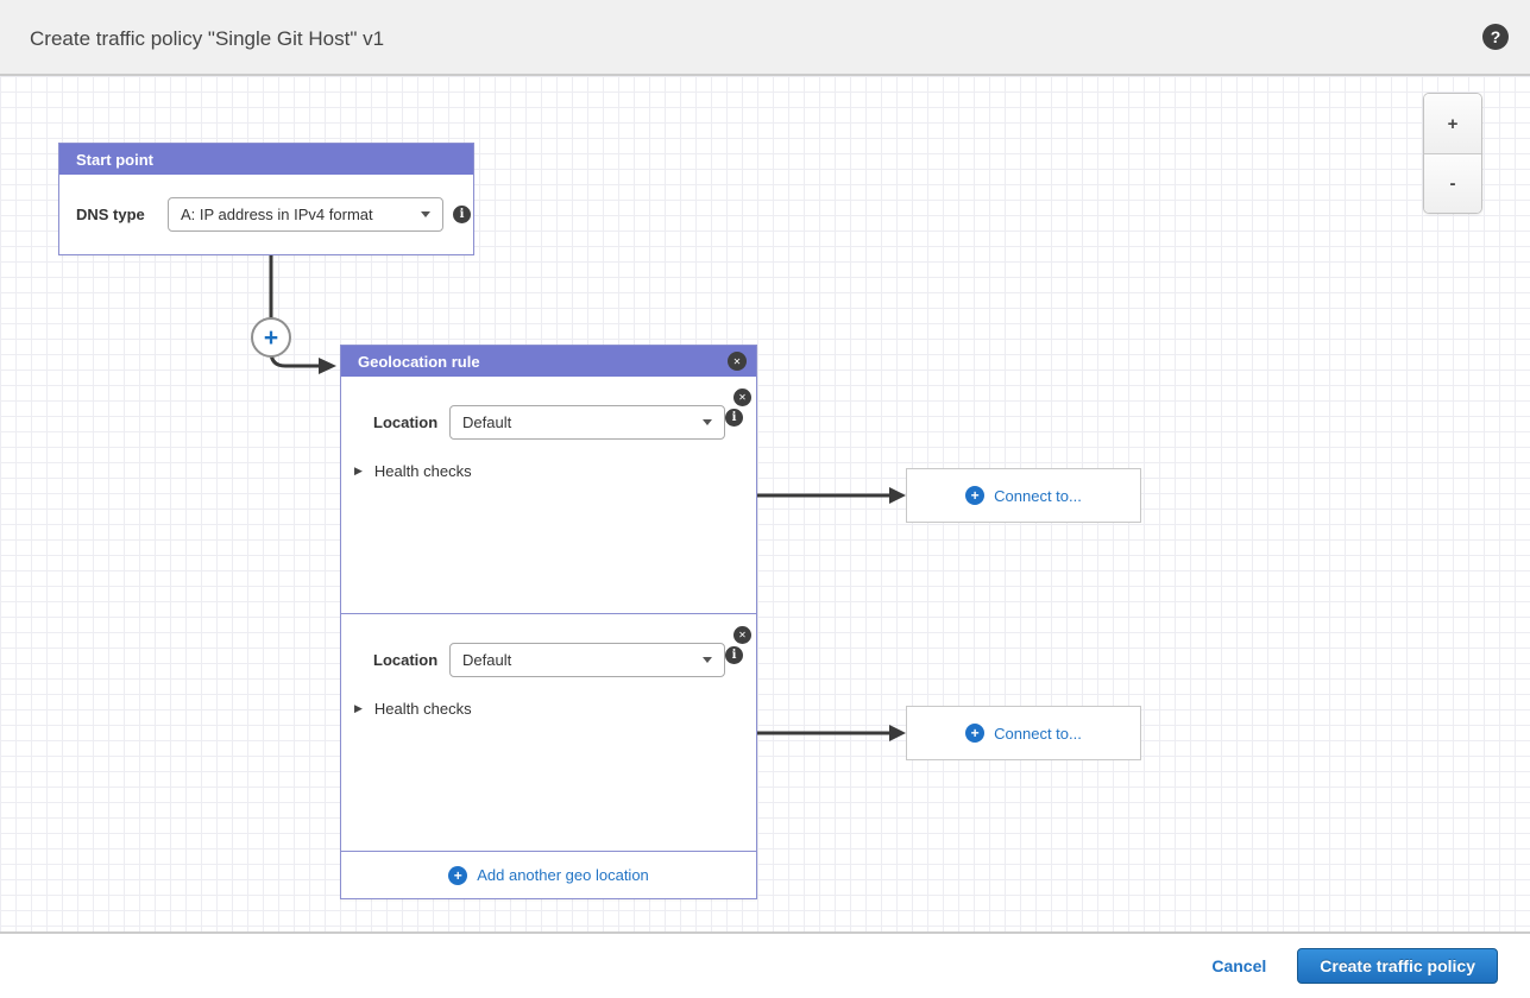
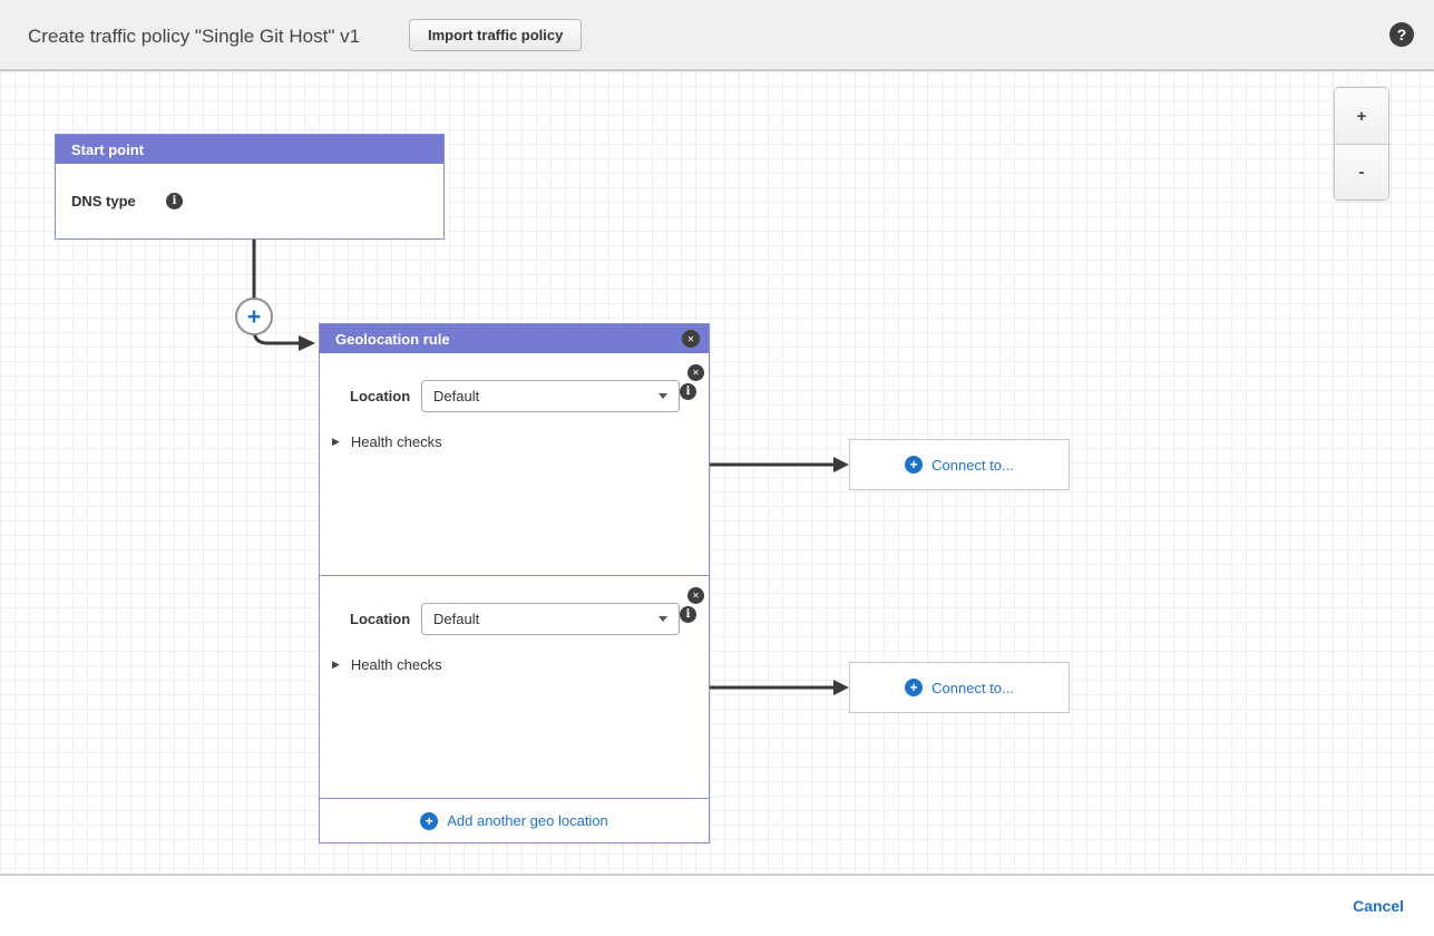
  Create traffic policy "Single Git Host" v1
+ Import traffic policy
  ?
  +
  -
  Start point
  DNS type
- A: IP address in IPv4 format
  i
  +
  Geolocation rule
  ✕
  ✕
  i
  Location
  Default
  ▶
  Health checks
  ✕
  i
  Location
  Default
  ▶
  Health checks
  +
  Add another geo location
  +
  Connect to...
  +
  Connect to...
  Cancel
- Create traffic policy
